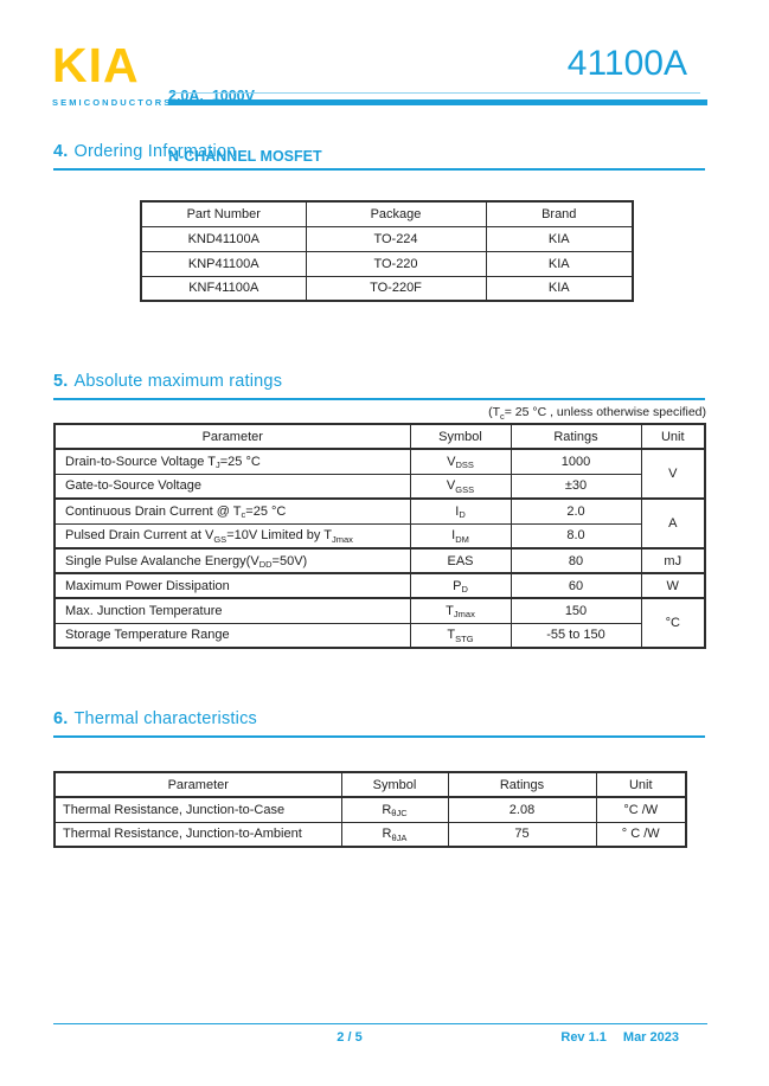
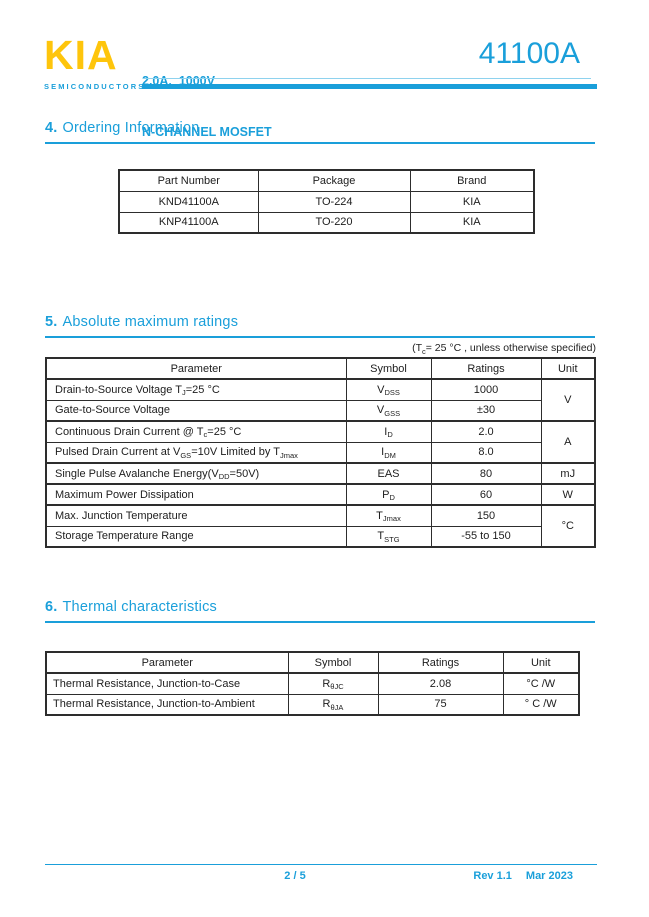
  KIA
  SEMICONDUCTOR
  2.0A, 1000V
  N-CHANNEL MOSFET
  41100A
  4. Ordering Information
  Part Number	Package	Brand
  KND41100A	TO-224	KIA
  KNP41100A	TO-220	KIA
- KNF41100A	TO-220F	KIA
  5. Absolute maximum ratings
  (Tc= 25 °C , unless otherwise specified)
  Parameter	Symbol	Ratings	Unit
  Drain-to-Source Voltage TJ=25 °C	VDSS	1000	V
  Gate-to-Source Voltage	VGSS	±30
  Continuous Drain Current @ Tc=25 °C	ID	2.0	A
  Pulsed Drain Current at VGS=10V Limited by TJmax	IDM	8.0
  Single Pulse Avalanche Energy(VDD=50V)	EAS	80	mJ
  Maximum Power Dissipation	PD	60	W
  Max. Junction Temperature	TJmax	150	°C
  Storage Temperature Range	TSTG	-55 to 150
  6. Thermal characteristics
  Parameter	Symbol	Ratings	Unit
  Thermal Resistance, Junction-to-Case	RθJC	2.08	°C /W
  Thermal Resistance, Junction-to-Ambient	RθJA	75	° C /W
  2 / 5
  Rev 1.1 Mar 2023
